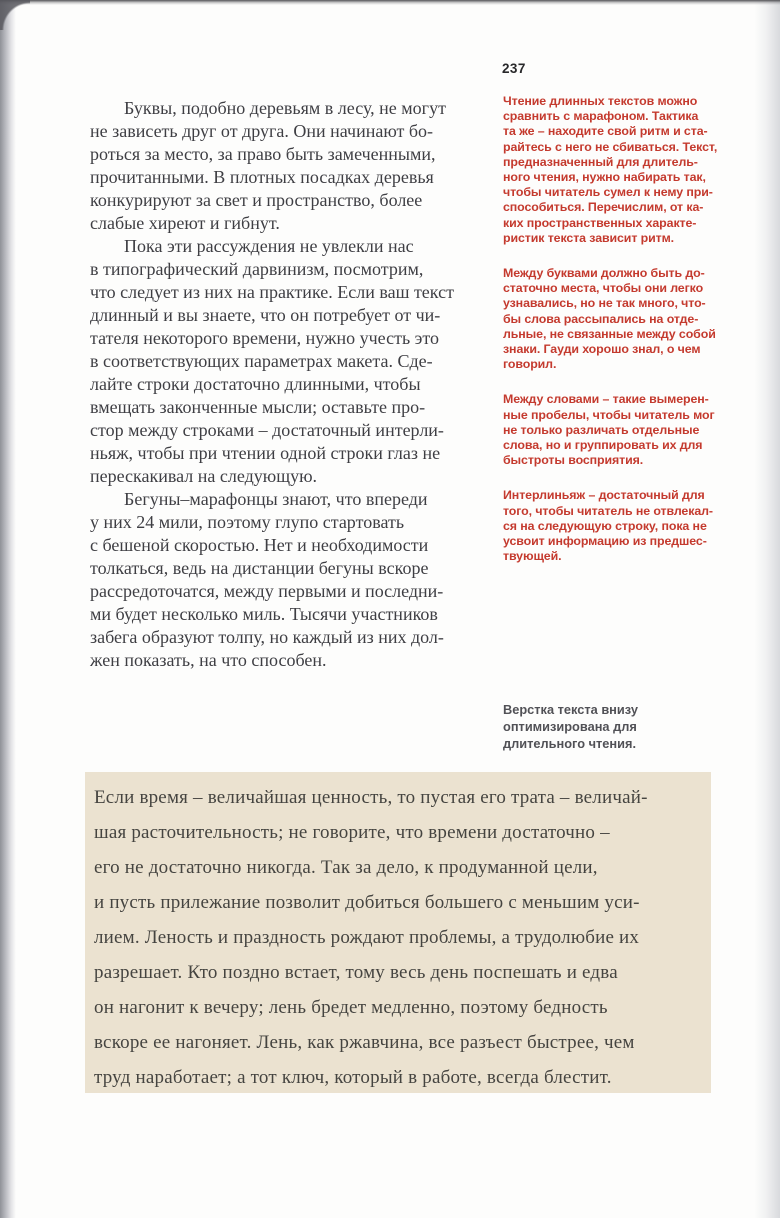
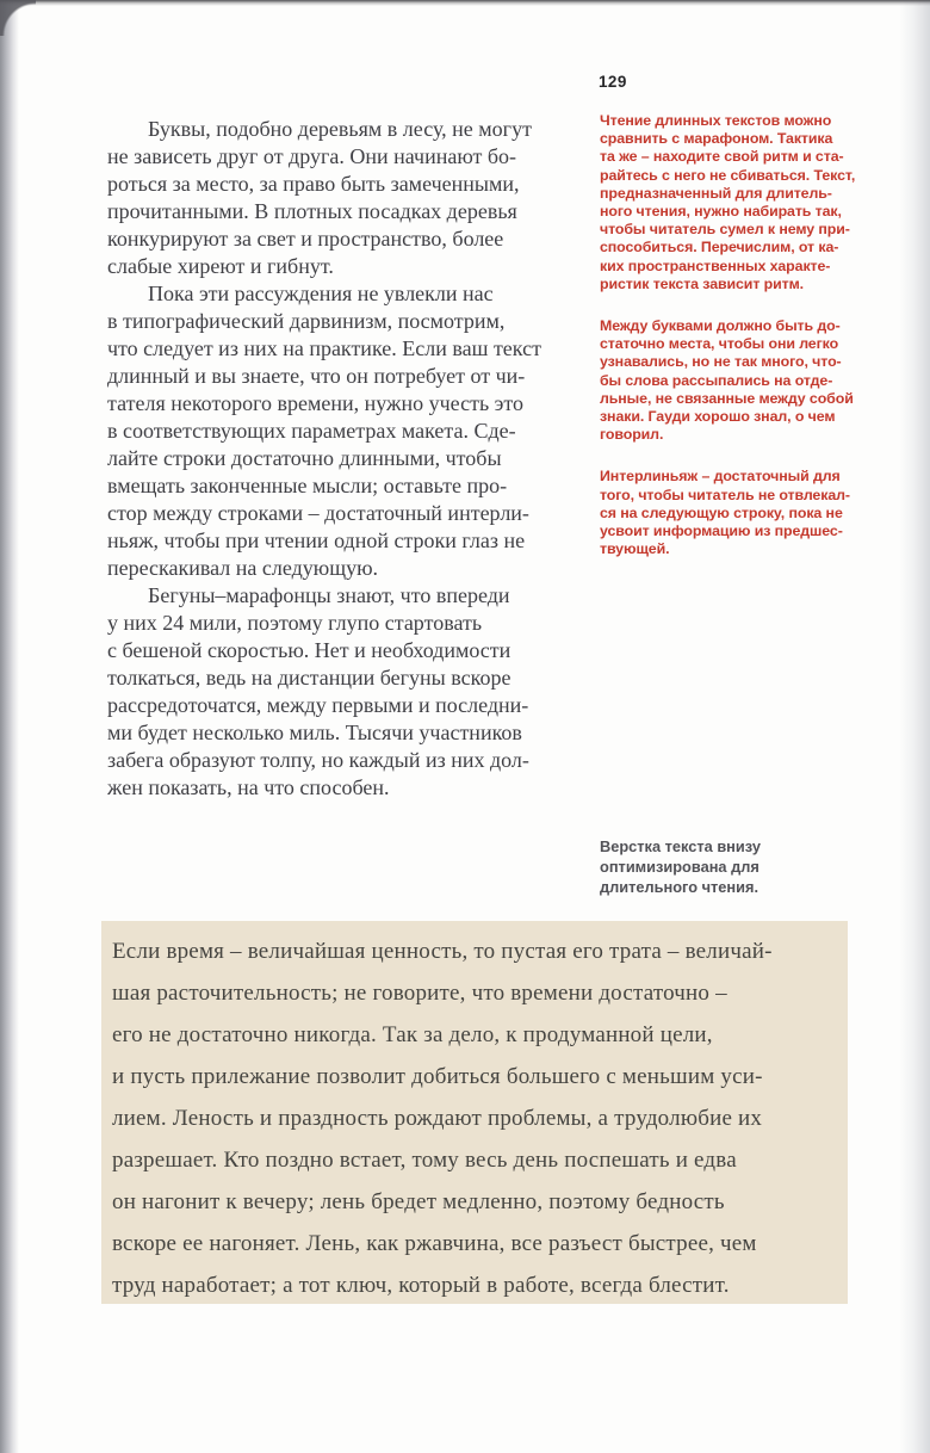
- 237
+ 129
  Буквы, подобно деревьям в лесу, не могут
  не зависеть друг от друга. Они начинают бо-
  роться за место, за право быть замеченными,
  прочитанными. В плотных посадках деревья
  конкурируют за свет и пространство, более
  слабые хиреют и гибнут.
  Пока эти рассуждения не увлекли нас
  в типографический дарвинизм, посмотрим,
  что следует из них на практике. Если ваш текст
  длинный и вы знаете, что он потребует от чи-
  тателя некоторого времени, нужно учесть это
  в соответствующих параметрах макета. Сде-
  лайте строки достаточно длинными, чтобы
  вмещать законченные мысли; оставьте про-
  стор между строками – достаточный интерли-
  ньяж, чтобы при чтении одной строки глаз не
  перескакивал на следующую.
  Бегуны–марафонцы знают, что впереди
  у них 24 мили, поэтому глупо стартовать
  с бешеной скоростью. Нет и необходимости
  толкаться, ведь на дистанции бегуны вскоре
  рассредоточатся, между первыми и последни-
  ми будет несколько миль. Тысячи участников
  забега образуют толпу, но каждый из них дол-
  жен показать, на что способен.
  Чтение длинных текстов можно
  сравнить с марафоном. Тактика
  та же – находите свой ритм и ста-
  райтесь с него не сбиваться. Текст,
  предназначенный для длитель-
  ного чтения, нужно набирать так,
  чтобы читатель сумел к нему при-
  способиться. Перечислим, от ка-
  ких пространственных характе-
  ристик текста зависит ритм.
  Между буквами должно быть до-
  статочно места, чтобы они легко
  узнавались, но не так много, что-
  бы слова рассыпались на отде-
  льные, не связанные между собой
  знаки. Гауди хорошо знал, о чем
  говорил.
- Между словами – такие вымерен-
- ные пробелы, чтобы читатель мог
- не только различать отдельные
- слова, но и группировать их для
- быстроты восприятия.
  Интерлиньяж – достаточный для
  того, чтобы читатель не отвлекал-
  ся на следующую строку, пока не
  усвоит информацию из предшес-
  твующей.
  Верстка текста внизу
  оптимизирована для
  длительного чтения.
  Если время – величайшая ценность, то пустая его трата – величай-
  шая расточительность; не говорите, что времени достаточно –
  его не достаточно никогда. Так за дело, к продуманной цели,
  и пусть прилежание позволит добиться большего с меньшим уси-
  лием. Леность и праздность рождают проблемы, а трудолюбие их
  разрешает. Кто поздно встает, тому весь день поспешать и едва
  он нагонит к вечеру; лень бредет медленно, поэтому бедность
  вскоре ее нагоняет. Лень, как ржавчина, все разъест быстрее, чем
  труд наработает; а тот ключ, который в работе, всегда блестит.
